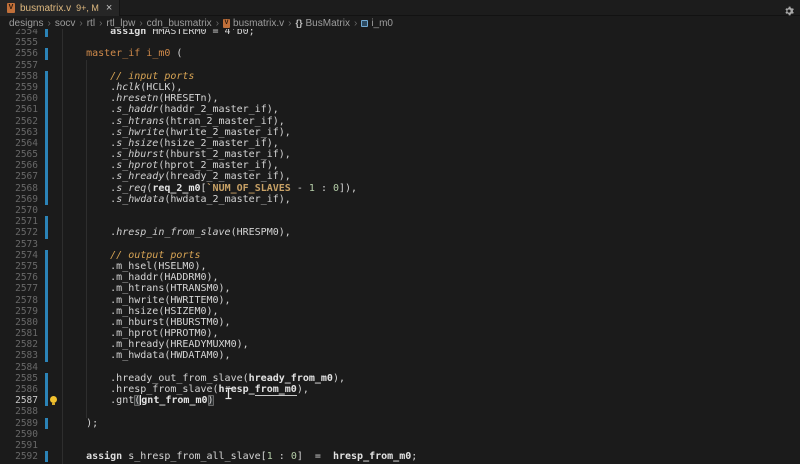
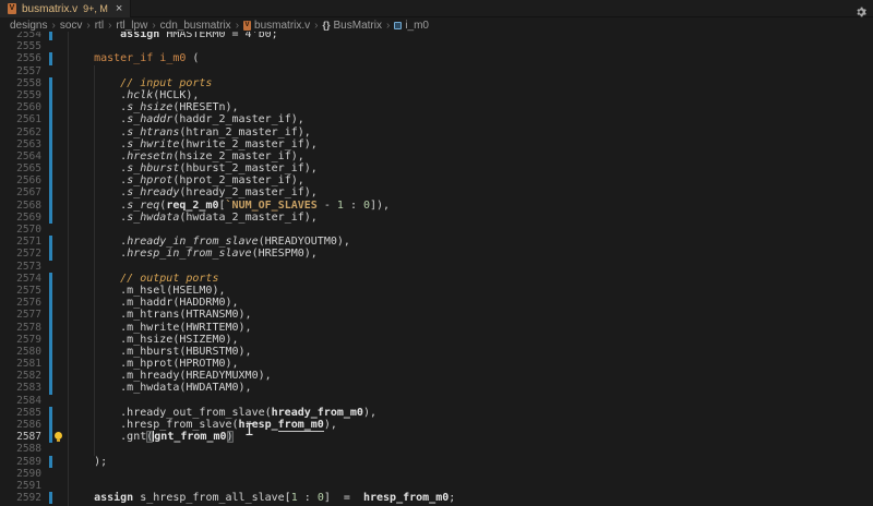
  busmatrix.v
  9+, M
  ×
  designs
  ›
  socv
  ›
  rtl
  ›
  rtl_lpw
  ›
  cdn_busmatrix
  ›
  busmatrix.v
  ›
  BusMatrix
  ›
  i_m0
  2554
  assign HMASTERM0 = 4'b0;
  2555
  2556
  master_if i_m0 (
  2557
  2558
  // input ports
  2559
  .hclk(HCLK),
  2560
- .hresetn(HRESETn),
+ .s_hsize(HRESETn),
  2561
  .s_haddr(haddr_2_master_if),
  2562
  .s_htrans(htran_2_master_if),
  2563
  .s_hwrite(hwrite_2_master_if),
  2564
- .s_hsize(hsize_2_master_if),
+ .hresetn(hsize_2_master_if),
  2565
  .s_hburst(hburst_2_master_if),
  2566
  .s_hprot(hprot_2_master_if),
  2567
  .s_hready(hready_2_master_if),
  2568
  .s_req(req_2_m0[`NUM_OF_SLAVES - 1 : 0]),
  2569
  .s_hwdata(hwdata_2_master_if),
  2570
  2571
+ .hready_in_from_slave(HREADYOUTM0),
  2572
  .hresp_in_from_slave(HRESPM0),
  2573
  2574
  // output ports
  2575
  .m_hsel(HSELM0),
  2576
  .m_haddr(HADDRM0),
  2577
  .m_htrans(HTRANSM0),
  2578
  .m_hwrite(HWRITEM0),
  2579
  .m_hsize(HSIZEM0),
  2580
  .m_hburst(HBURSTM0),
  2581
  .m_hprot(HPROTM0),
  2582
  .m_hready(HREADYMUXM0),
  2583
  .m_hwdata(HWDATAM0),
  2584
  2585
  .hready_out_from_slave(hready_from_m0),
  2586
  .hresp_from_slave(hresp_from_m0),
  2587
  .gnt(gnt_from_m0)
  2588
  2589
  );
  2590
  2591
  2592
  assign s_hresp_from_all_slave[1 : 0] = hresp_from_m0;
